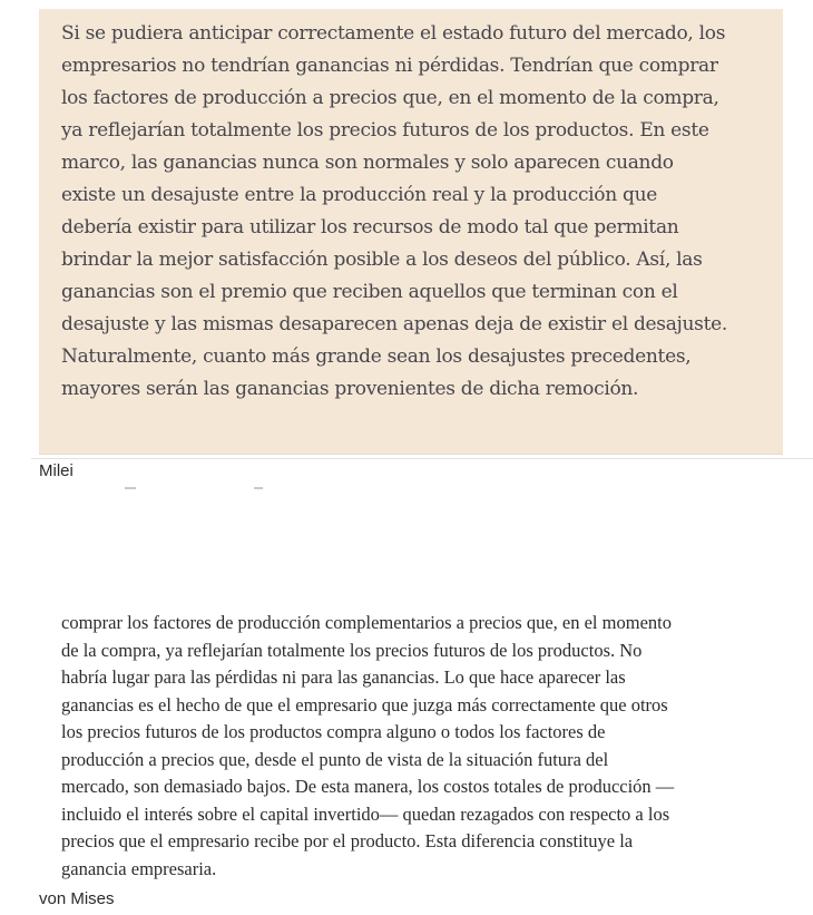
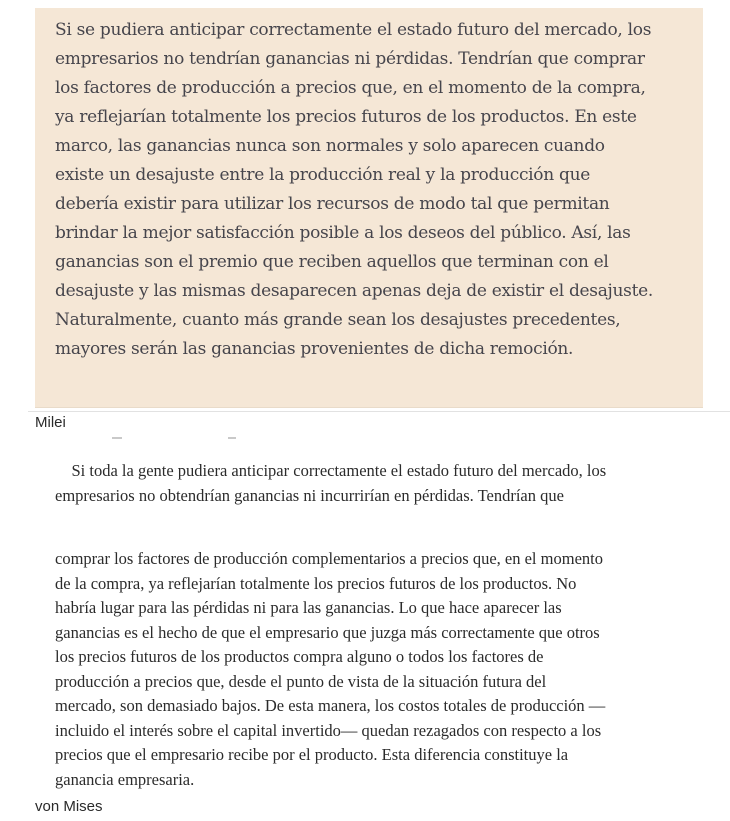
  Si se pudiera anticipar correctamente el estado futuro del mercado, los
  empresarios no tendrían ganancias ni pérdidas. Tendrían que comprar
  los factores de producción a precios que, en el momento de la compra,
  ya reflejarían totalmente los precios futuros de los productos. En este
  marco, las ganancias nunca son normales y solo aparecen cuando
  existe un desajuste entre la producción real y la producción que
  debería existir para utilizar los recursos de modo tal que permitan
  brindar la mejor satisfacción posible a los deseos del público. Así, las
  ganancias son el premio que reciben aquellos que terminan con el
  desajuste y las mismas desaparecen apenas deja de existir el desajuste.
  Naturalmente, cuanto más grande sean los desajustes precedentes,
  mayores serán las ganancias provenientes de dicha remoción.
  Milei
+ Si toda la gente pudiera anticipar correctamente el estado futuro del mercado, los
+ empresarios no obtendrían ganancias ni incurrirían en pérdidas. Tendrían que
  comprar los factores de producción complementarios a precios que, en el momento
  de la compra, ya reflejarían totalmente los precios futuros de los productos. No
  habría lugar para las pérdidas ni para las ganancias. Lo que hace aparecer las
  ganancias es el hecho de que el empresario que juzga más correctamente que otros
  los precios futuros de los productos compra alguno o todos los factores de
  producción a precios que, desde el punto de vista de la situación futura del
  mercado, son demasiado bajos. De esta manera, los costos totales de producción —
  incluido el interés sobre el capital invertido— quedan rezagados con respecto a los
  precios que el empresario recibe por el producto. Esta diferencia constituye la
  ganancia empresaria.
  von Mises
